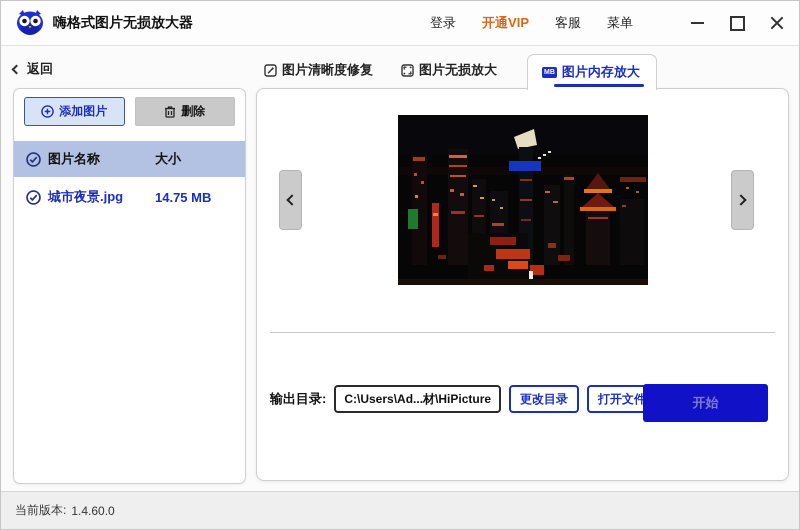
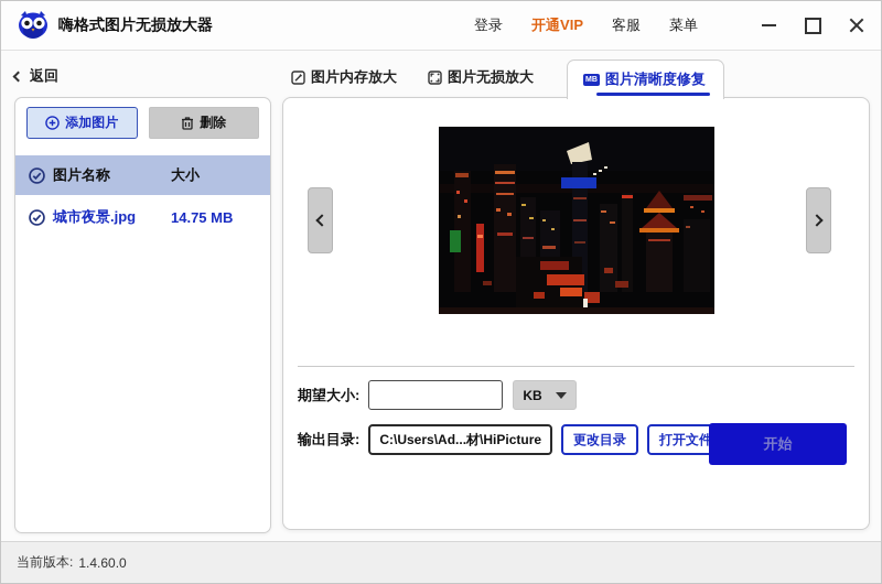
  嗨格式图片无损放大器
  登录
  开通VIP
  客服
  菜单
  返回
  添加图片
  删除
  图片名称
  大小
  城市夜景.jpg
  14.75 MB
- 图片清晰度修复
+ 图片内存放大
  图片无损放大
- 图片内存放大
+ 图片清晰度修复
+ 期望大小:
+ KB
  输出目录:
  C:\Users\Ad...材\HiPicture
  更改目录
  打开文件
  开始
  当前版本:
  1.4.60.0
